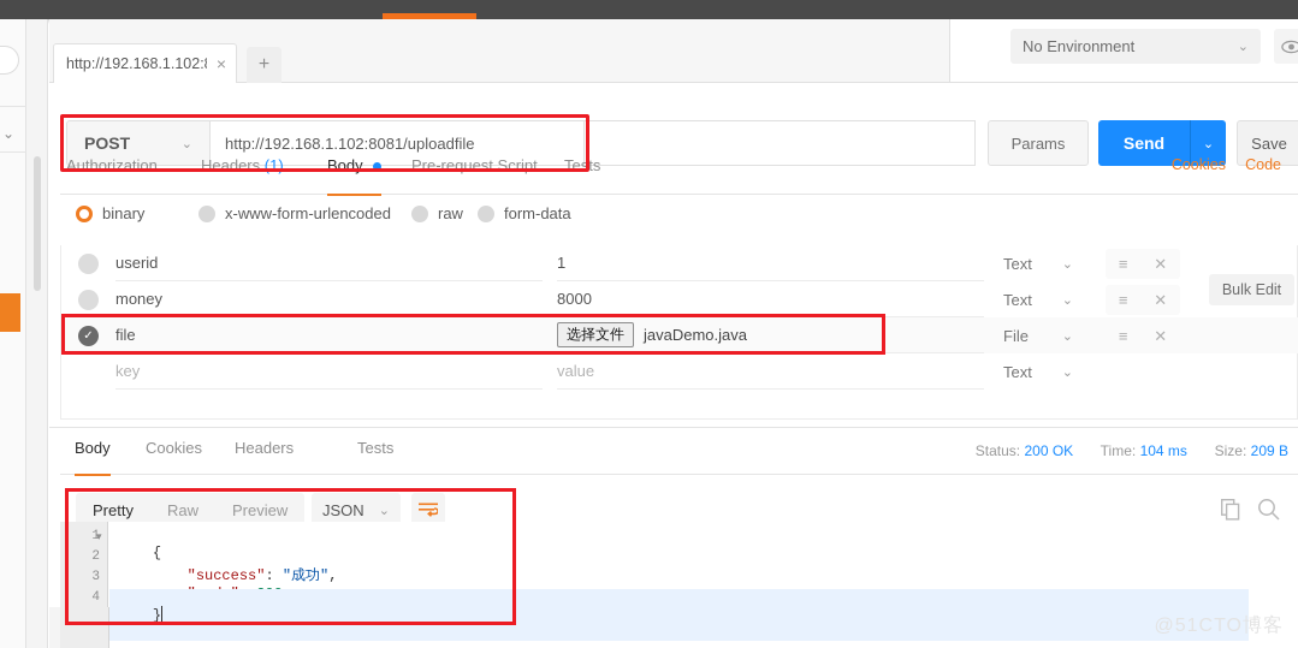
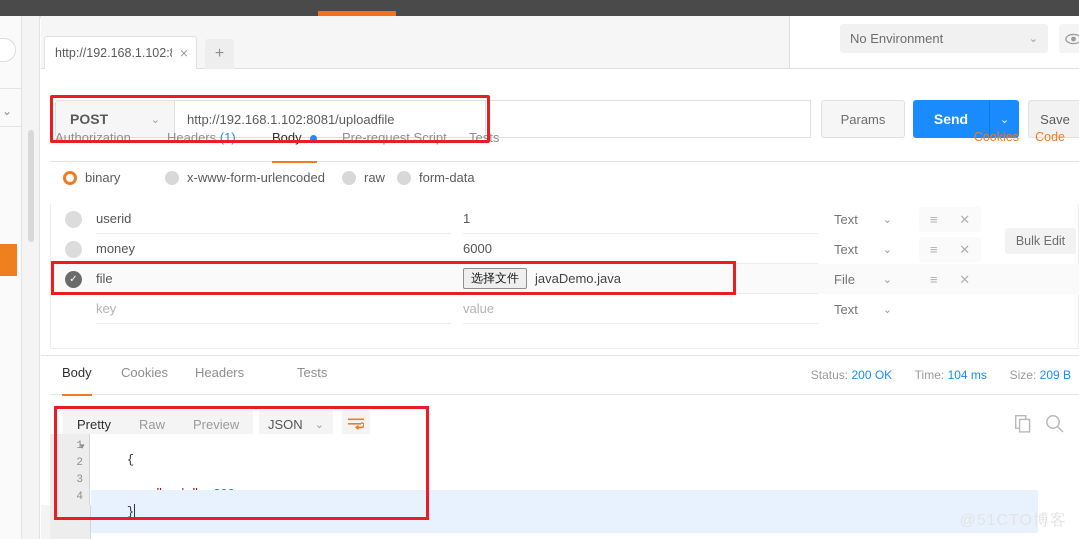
  ⌄
  http://192.168.1.102:
  ×
  +
  No Environment
  ⌄
  POST
  ⌄
  http://192.168.1.102:8081/uploadfile
  Params
  Send
  ⌄
  Save
  Authorization
  Headers (1)
  Body
  Pre-request Script
  Tests
  Cookies
  Code
  binary
  x-www-form-urlencoded
  raw
  form-data
  userid
  1
  Text
  ⌄
  ≡
  ✕
  money
- 8000
+ 6000
  Text
  ⌄
  ≡
  ✕
  file
  选择文件
  javaDemo.java
  File
  ⌄
  ≡
  ✕
  key
  value
  Text
  ⌄
  Bulk Edit
  Body
  Cookies
  Headers
  Tests
  Status: 200 OK Time: 104 ms Size: 209 B
  Pretty
  Raw
  Preview
  JSON
  ⌄
  1
  2
  3
  4
  ▾
  {
- "success": "成功",
  }
  @51CTO博客
